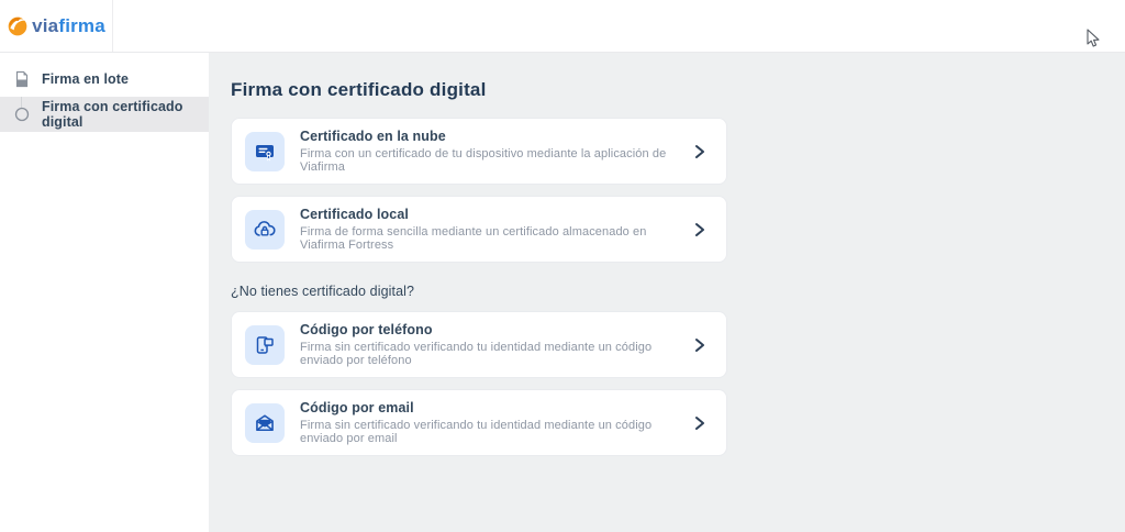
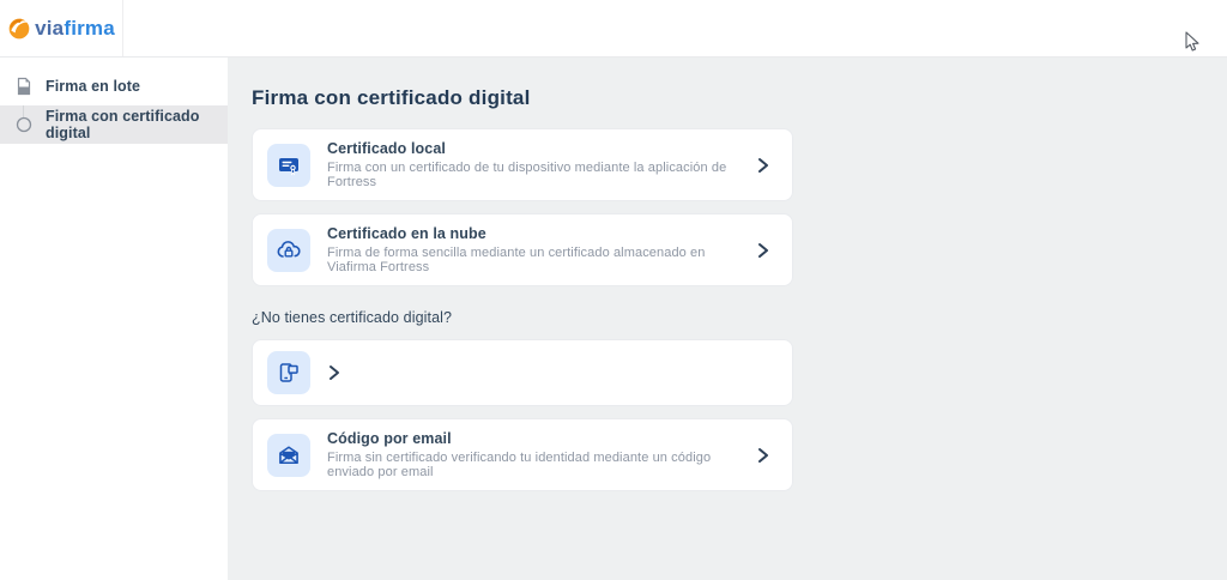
  viafirma
  Firma en lote
  Firma con certificado digital
  Firma con certificado digital
- Certificado en la nube
+ Certificado local
- Firma con un certificado de tu dispositivo mediante la aplicación de Viafirma
+ Firma con un certificado de tu dispositivo mediante la aplicación de Fortress
- Certificado local
+ Certificado en la nube
  Firma de forma sencilla mediante un certificado almacenado en Viafirma Fortress
  ¿No tienes certificado digital?
- Código por teléfono
- Firma sin certificado verificando tu identidad mediante un código enviado por teléfono
  Código por email
  Firma sin certificado verificando tu identidad mediante un código enviado por email
